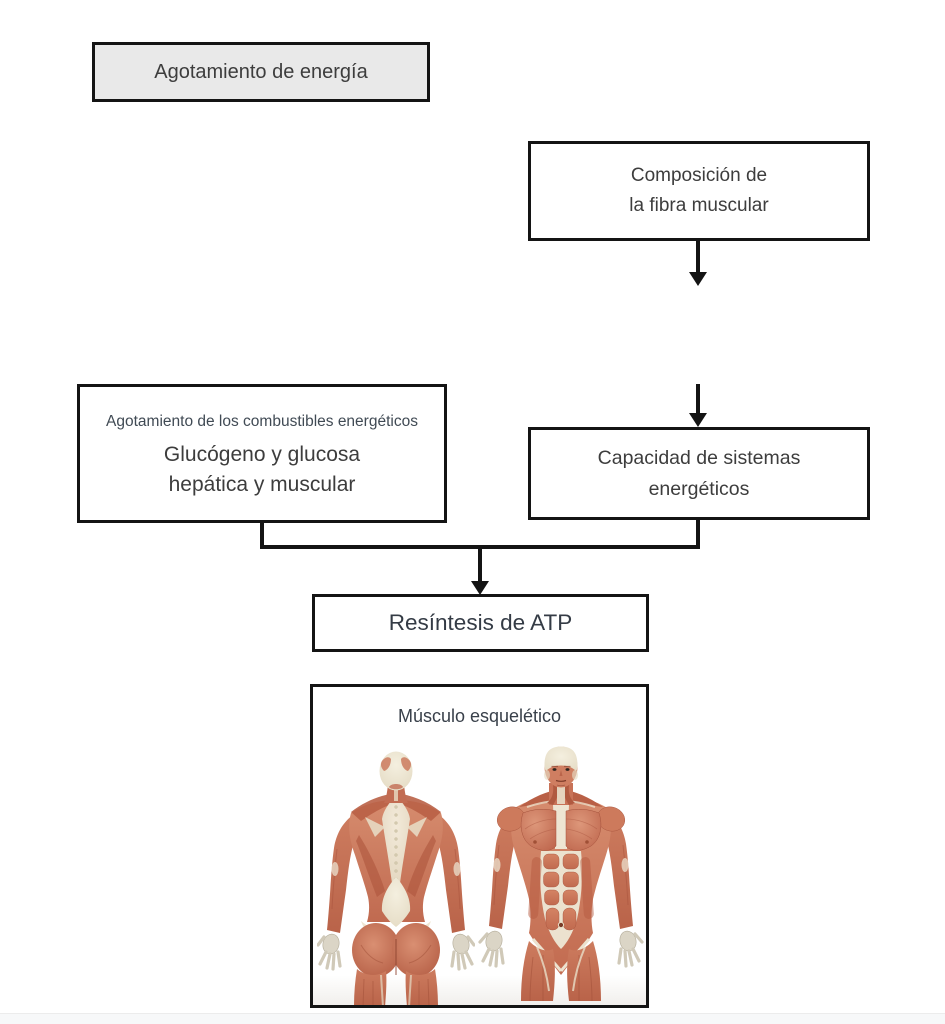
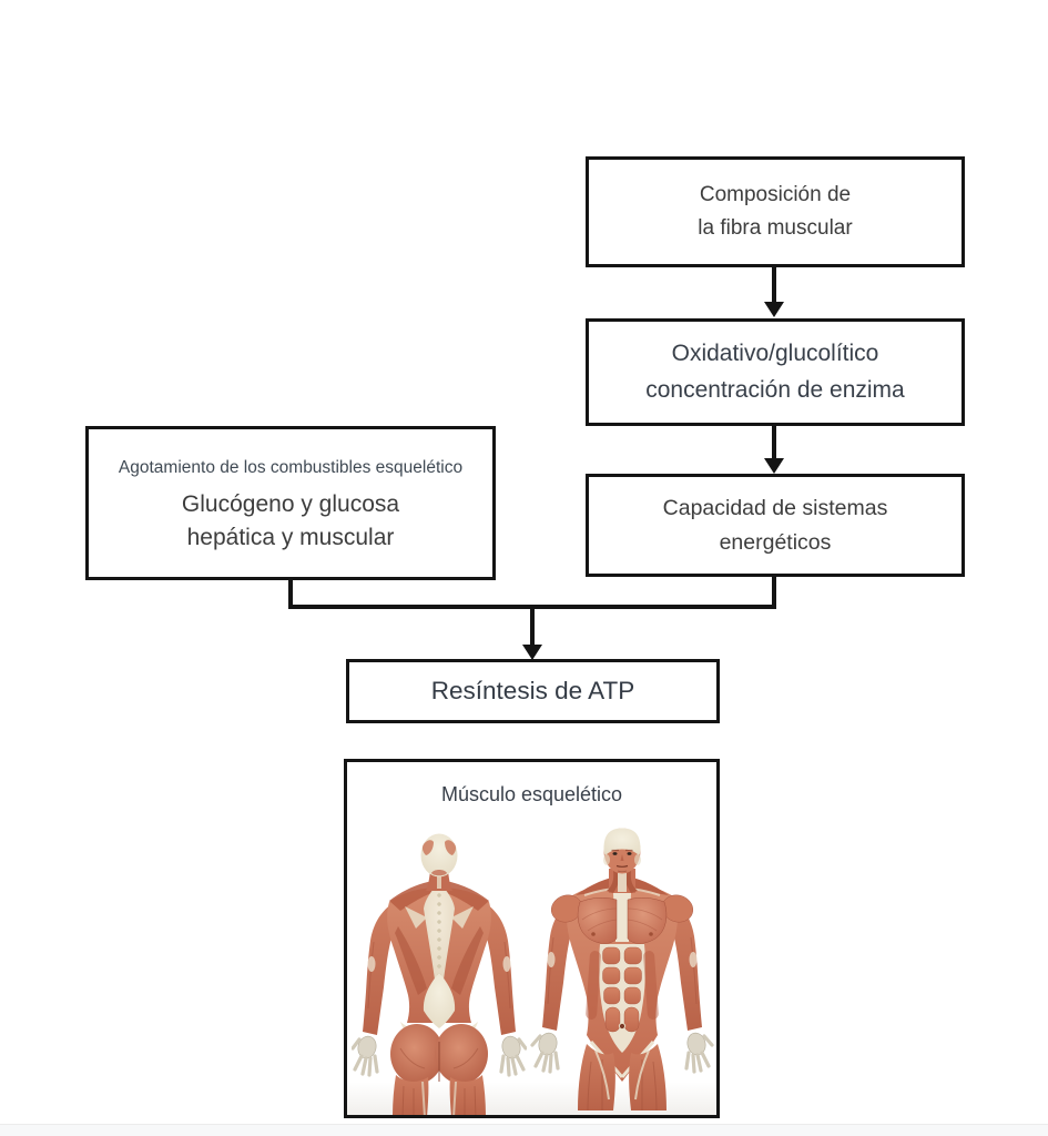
- Agotamiento de energía
  Composición de
  la fibra muscular
+ Oxidativo/glucolítico
+ concentración de enzima
  Capacidad de sistemas
  energéticos
- Agotamiento de los combustibles energéticos
+ Agotamiento de los combustibles esquelético
  Glucógeno y glucosa
  hepática y muscular
  Resíntesis de ATP
  Músculo esquelético
